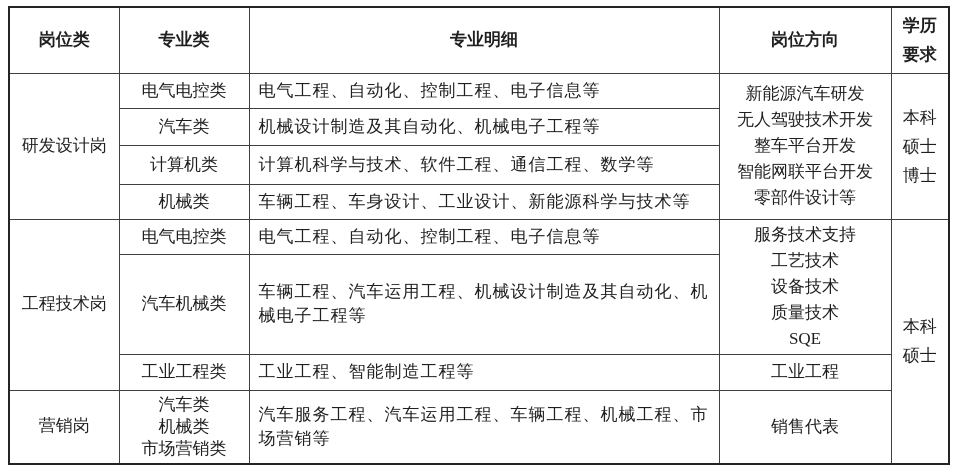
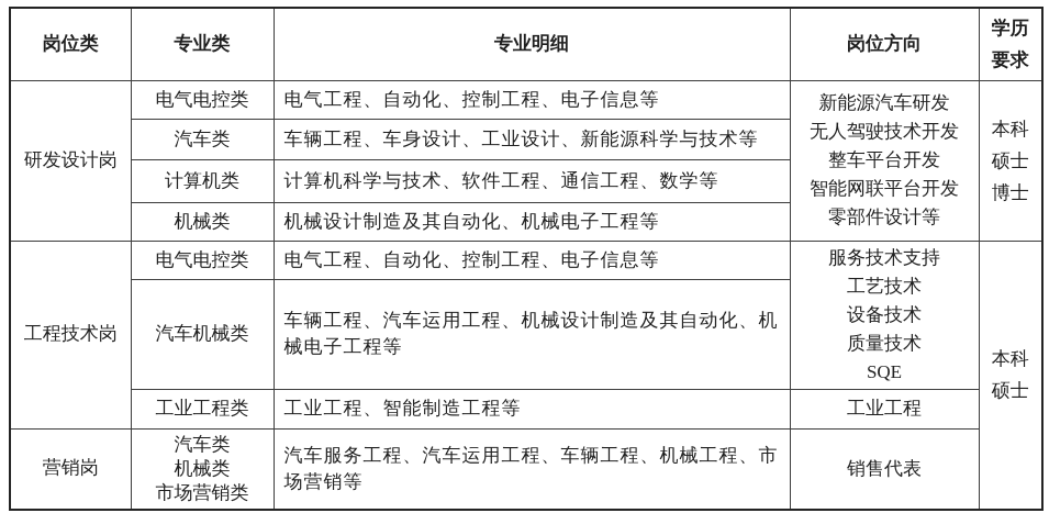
  岗位类	专业类	专业明细	岗位方向	学历 要求
  研发设计岗	电气电控类	电气工程、自动化、控制工程、电子信息等	新能源汽车研发 无人驾驶技术开发 整车平台开发 智能网联平台开发 零部件设计等	本科 硕士 博士
- 汽车类	机械设计制造及其自动化、机械电子工程等
+ 汽车类	车辆工程、车身设计、工业设计、新能源科学与技术等
  计算机类	计算机科学与技术、软件工程、通信工程、数学等
- 机械类	车辆工程、车身设计、工业设计、新能源科学与技术等
+ 机械类	机械设计制造及其自动化、机械电子工程等
  工程技术岗	电气电控类	电气工程、自动化、控制工程、电子信息等	服务技术支持 工艺技术 设备技术 质量技术 SQE	本科 硕士
  汽车机械类	车辆工程、汽车运用工程、机械设计制造及其自动化、机械电子工程等
  工业工程类	工业工程、智能制造工程等	工业工程
  营销岗	汽车类 机械类 市场营销类	汽车服务工程、汽车运用工程、车辆工程、机械工程、市场营销等	销售代表
